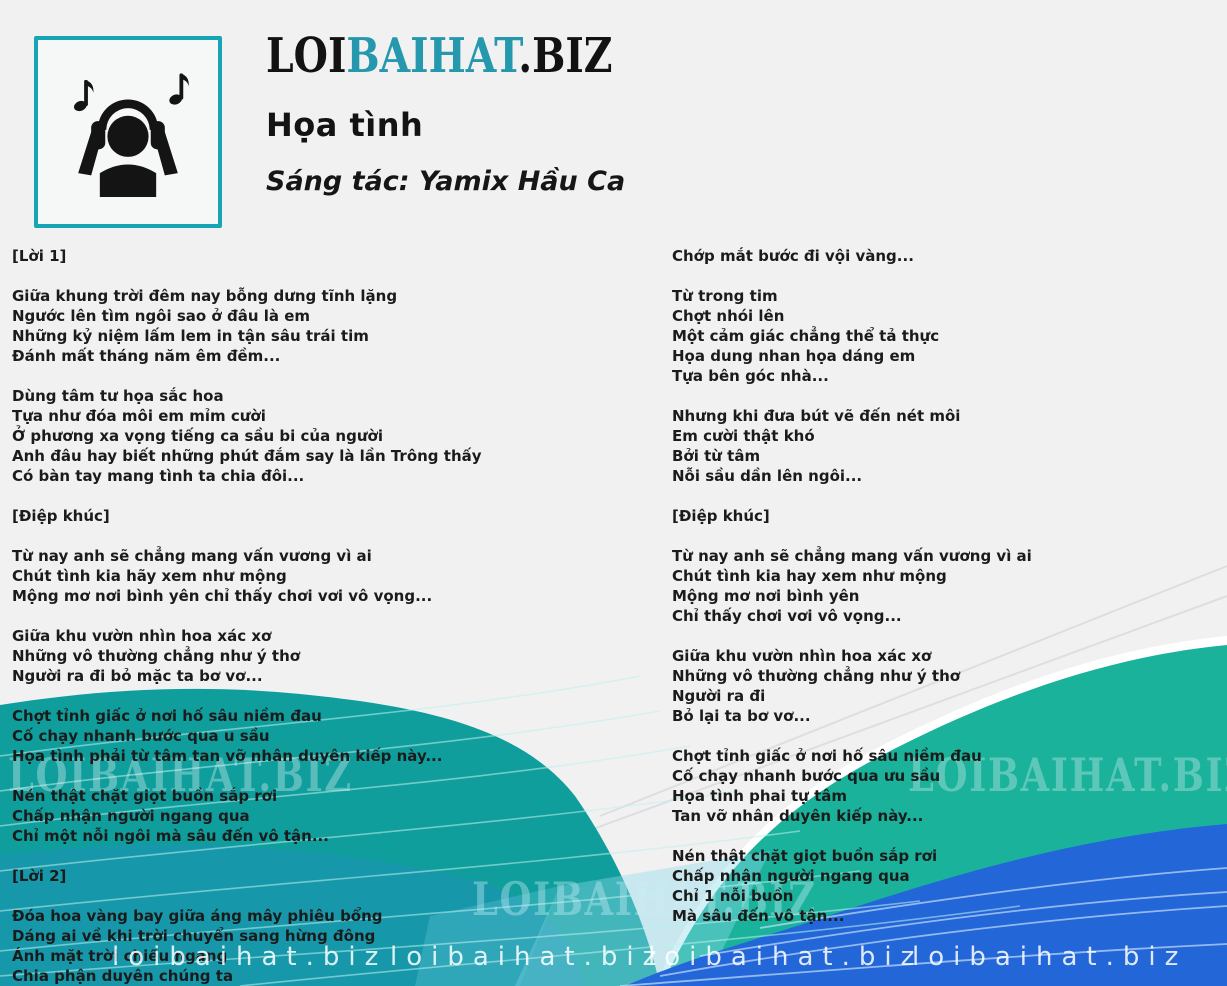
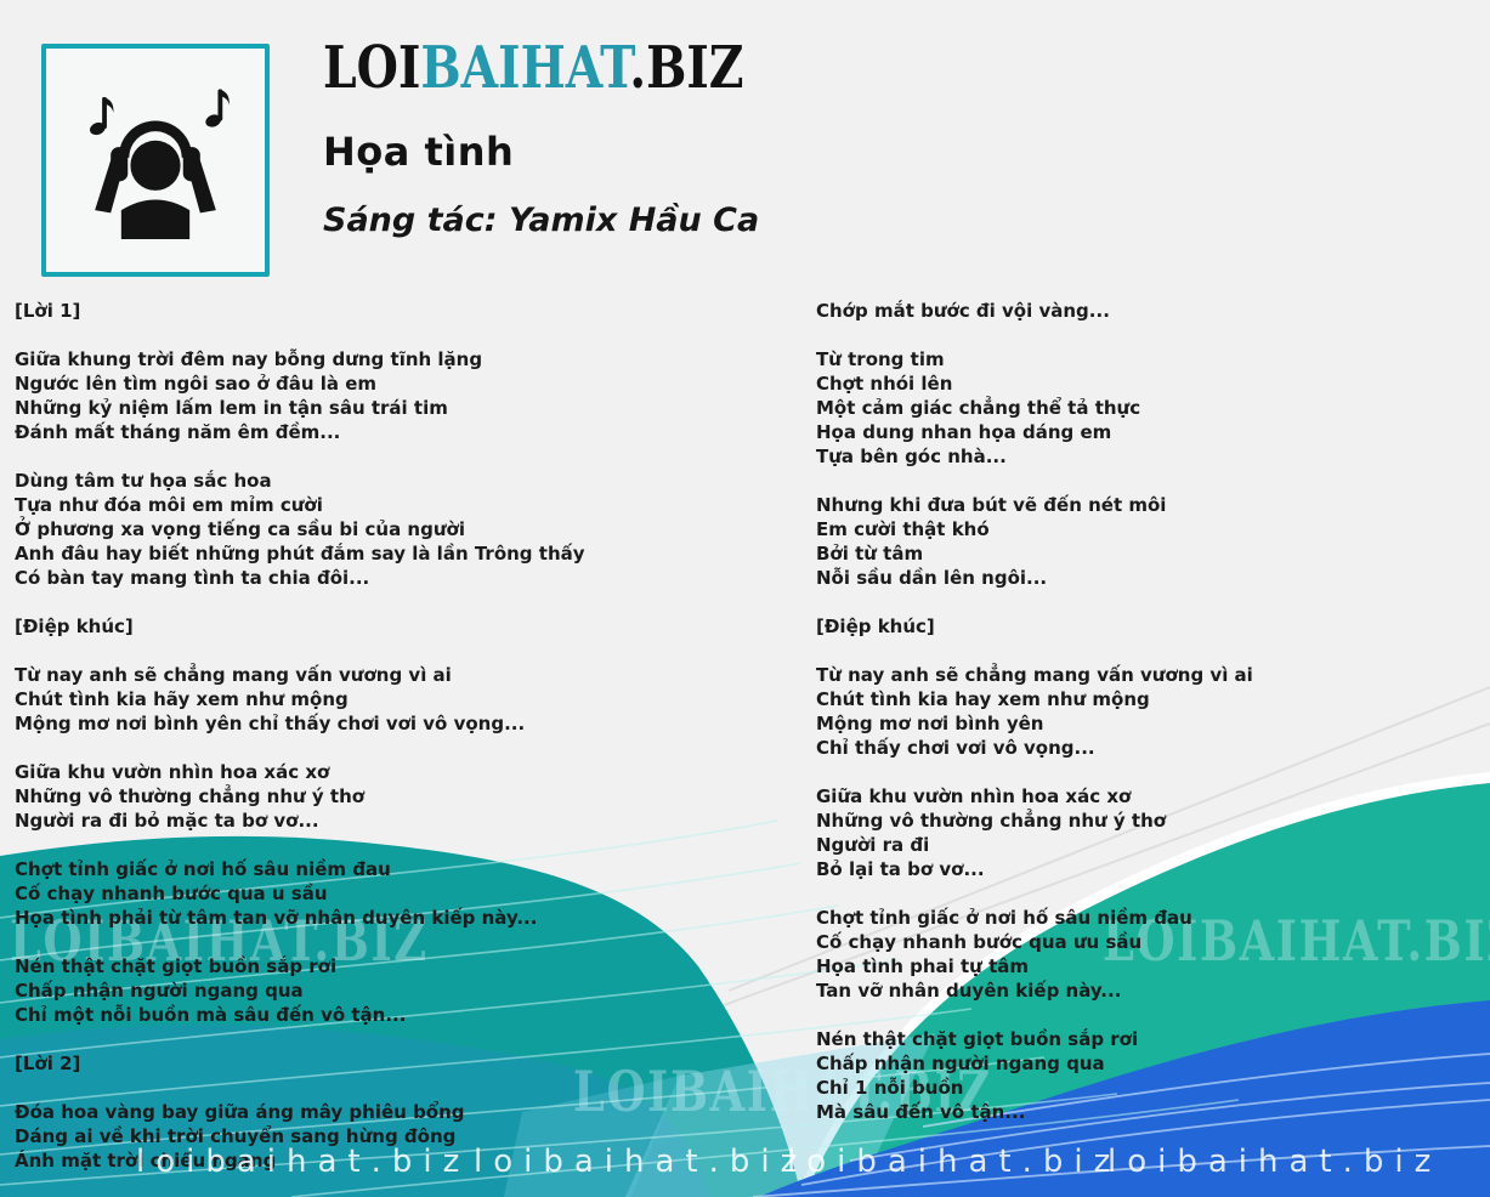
  LOIBAIHAT.BIZ
  Họa tình
  Sáng tác: Yamix Hầu Ca
  LOIBAIHAT.BIZ
  LOIBAIHAT.BI
  LOIBAIHAT.BIZ
  [Lời 1]
  Giữa khung trời đêm nay bỗng dưng tĩnh lặng
  Ngước lên tìm ngôi sao ở đâu là em
  Những kỷ niệm lấm lem in tận sâu trái tim
  Đánh mất tháng năm êm đềm...
  Dùng tâm tư họa sắc hoa
  Tựa như đóa môi em mỉm cười
  Ở phương xa vọng tiếng ca sầu bi của người
  Anh đâu hay biết những phút đắm say là lần Trông thấy
  Có bàn tay mang tình ta chia đôi...
  [Điệp khúc]
  Từ nay anh sẽ chẳng mang vấn vương vì ai
  Chút tình kia hãy xem như mộng
  Mộng mơ nơi bình yên chỉ thấy chơi vơi vô vọng...
  Giữa khu vườn nhìn hoa xác xơ
  Những vô thường chẳng như ý thơ
  Người ra đi bỏ mặc ta bơ vơ...
  Chợt tỉnh giấc ở nơi hố sâu niềm đau
  Cố chạy nhanh bước qua u sầu
  Họa tình phải từ tâm tan vỡ nhân duyên kiếp này...
  Nén thật chặt giọt buồn sắp rơi
  Chấp nhận người ngang qua
- Chỉ một nỗi ngôi mà sâu đến vô tận...
+ Chỉ một nỗi buồn mà sâu đến vô tận...
  [Lời 2]
  Đóa hoa vàng bay giữa áng mây phiêu bổng
  Dáng ai về khi trời chuyển sang hừng đông
  Ánh mặt trời chiếu ngang
- Chia phận duyên chúng ta
  Chớp mắt bước đi vội vàng...
  Từ trong tim
  Chợt nhói lên
  Một cảm giác chẳng thể tả thực
  Họa dung nhan họa dáng em
  Tựa bên góc nhà...
  Nhưng khi đưa bút vẽ đến nét môi
  Em cười thật khó
  Bởi từ tâm
  Nỗi sầu dần lên ngôi...
  [Điệp khúc]
  Từ nay anh sẽ chẳng mang vấn vương vì ai
  Chút tình kia hay xem như mộng
  Mộng mơ nơi bình yên
  Chỉ thấy chơi vơi vô vọng...
  Giữa khu vườn nhìn hoa xác xơ
  Những vô thường chẳng như ý thơ
  Người ra đi
  Bỏ lại ta bơ vơ...
  Chợt tỉnh giấc ở nơi hố sâu niềm đau
  Cố chạy nhanh bước qua ưu sầu
  Họa tình phai tự tâm
  Tan vỡ nhân duyên kiếp này...
  Nén thật chặt giọt buồn sắp rơi
  Chấp nhận người ngang qua
  Chỉ 1 nỗi buồn
  Mà sâu đến vô tận...
  loibaihat.biz
  loibaihat.biz
  loibaihat.biz
  loibaihat.biz
